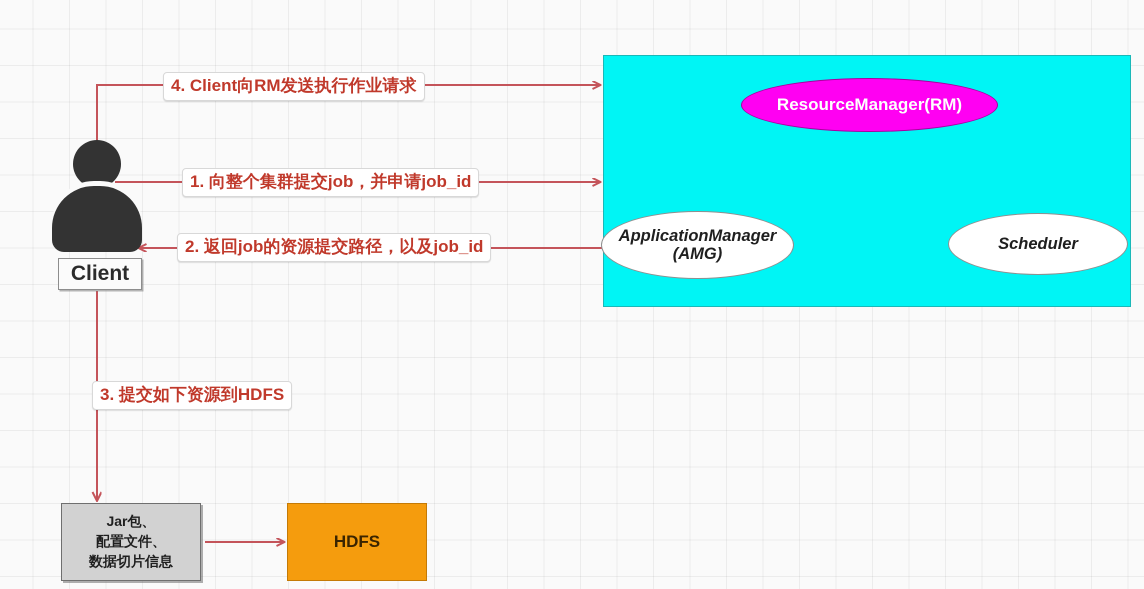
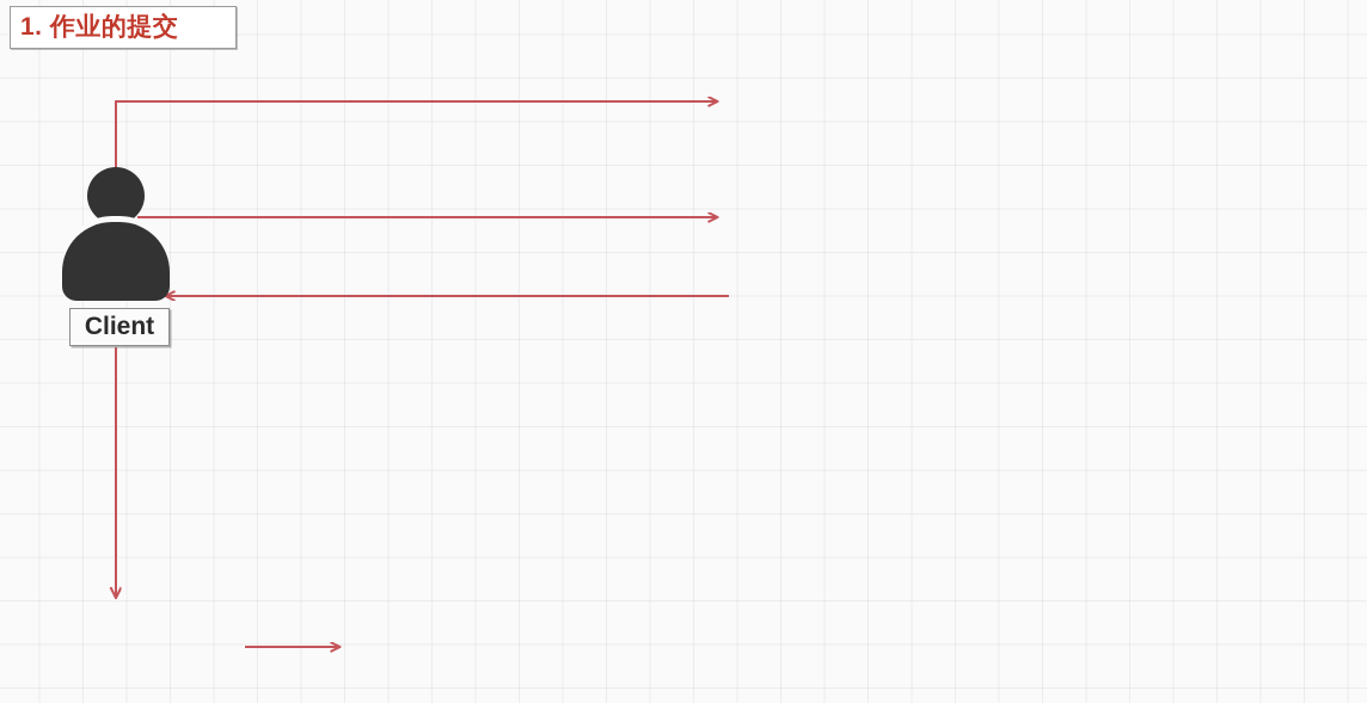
+ 1. 作业的提交
  Client
- ResourceManager(RM)
- ApplicationManager
- (AMG)
- Scheduler
- Jar包、
- 配置文件、
- 数据切片信息
- HDFS
- 4. Client向RM发送执行作业请求
- 1. 向整个集群提交job，并申请job_id
- 2. 返回job的资源提交路径，以及job_id
- 3. 提交如下资源到HDFS
